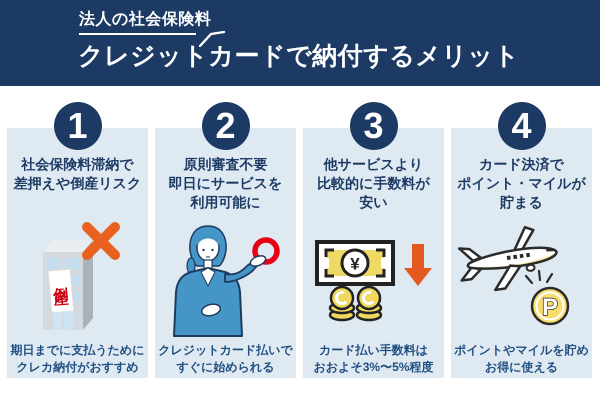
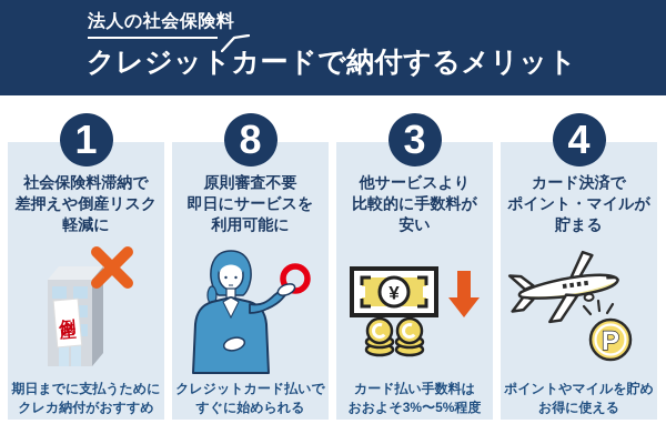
  法人の社会保険料
  クレジットカードで納付するメリット
  1
  社会保険料滞納で
  差押えや倒産リスク
+ 軽減に
  期日までに支払うために
  クレカ納付がおすすめ
- 2
+ 8
  原則審査不要
  即日にサービスを
  利用可能に
  クレジットカード払いで
  すぐに始められる
  3
  他サービスより
  比較的に手数料が
  安い
  ¥
  カード払い手数料は
  おおよそ3%〜5%程度
  4
  カード決済で
  ポイント・マイルが
  貯まる
  P
  ポイントやマイルを貯め
  お得に使える
